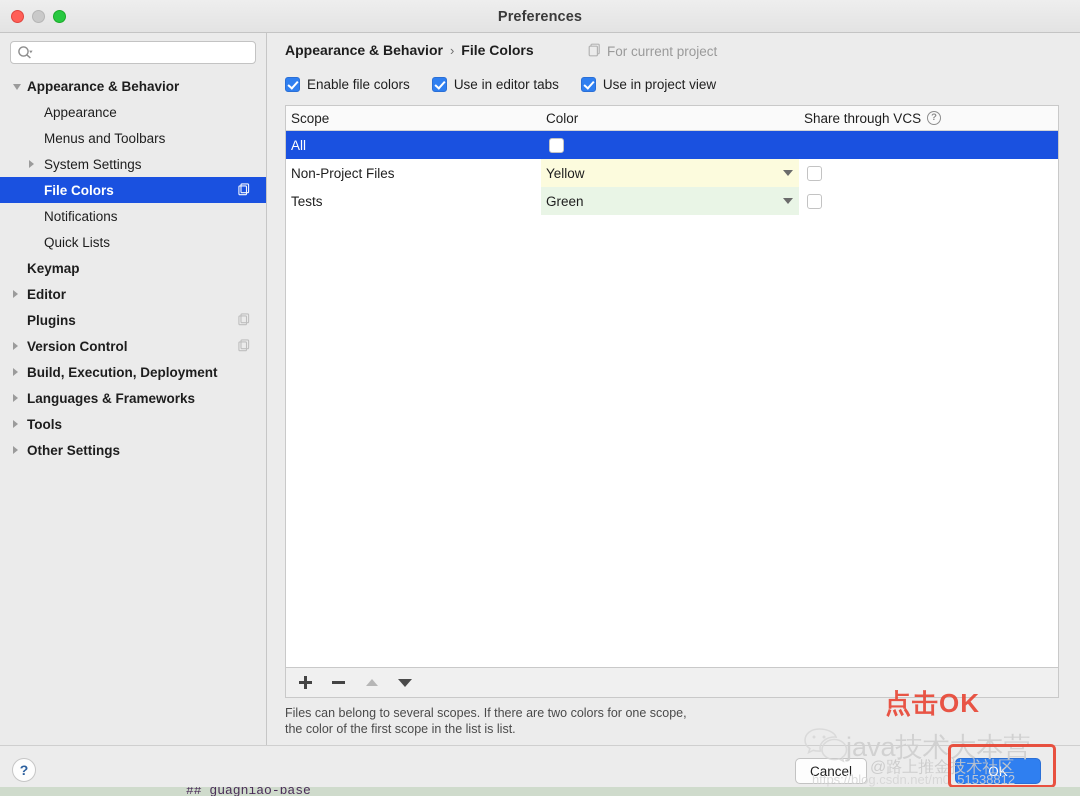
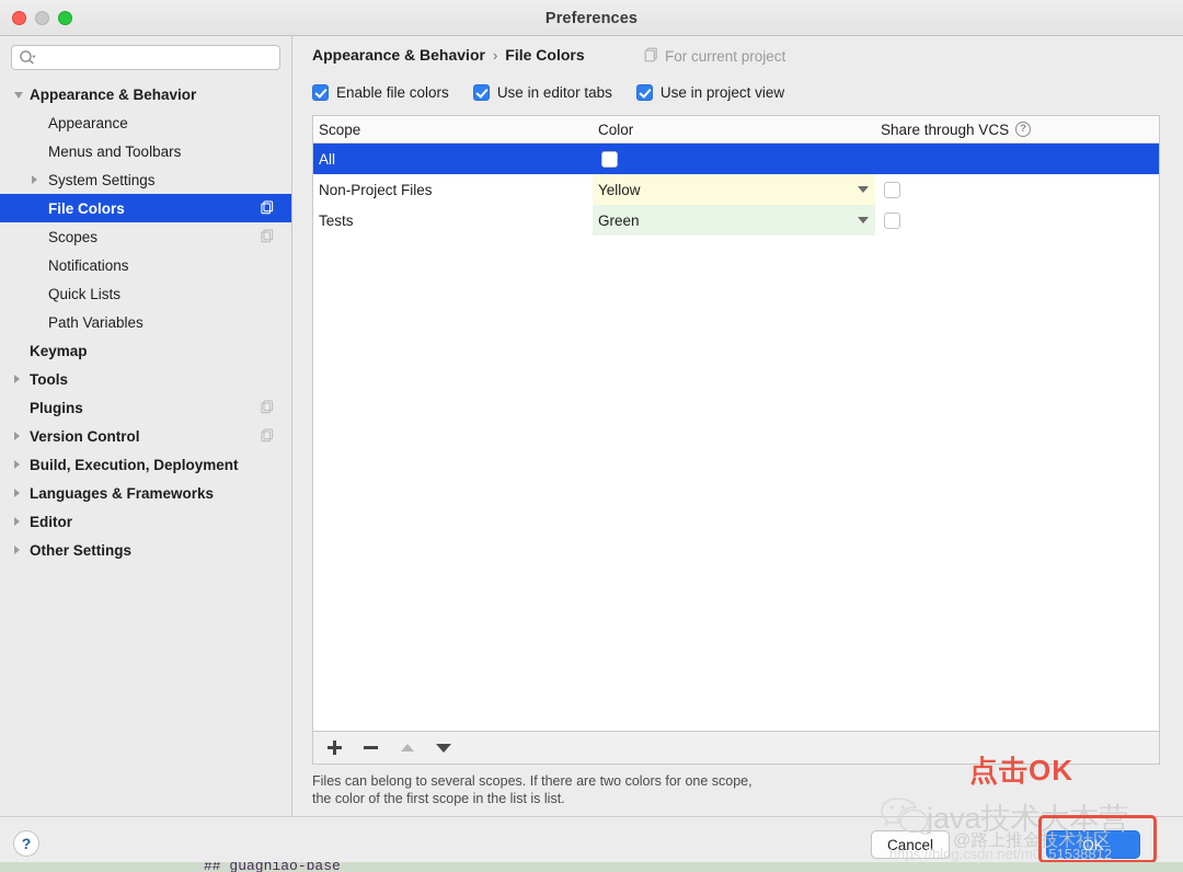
  Preferences
  Appearance & Behavior
  Appearance
  Menus and Toolbars
  System Settings
  File Colors
+ Scopes
  Notifications
  Quick Lists
+ Path Variables
  Keymap
- Editor
+ Tools
  Plugins
  Version Control
  Build, Execution, Deployment
  Languages & Frameworks
- Tools
+ Editor
  Other Settings
  Appearance & Behavior
  ›
  File Colors
  For current project
  Enable file colors
  Use in editor tabs
  Use in project view
  Scope
  Color
  Share through VCS
  ?
  All
  Non-Project Files
  Yellow
  Tests
  Green
  Files can belong to several scopes. If there are two colors for one scope, the color of the first scope in the list is list.
  ?
  Cancel
  OK
  java技术大本营
  @路上推金技术社区
  https://blog.csdn.net/m0_51538812
  点击OK
  ## guaghiao-base
